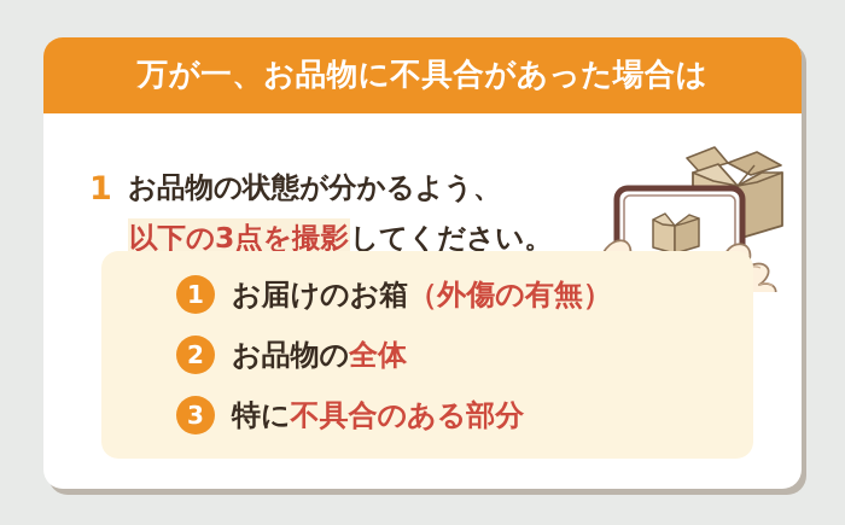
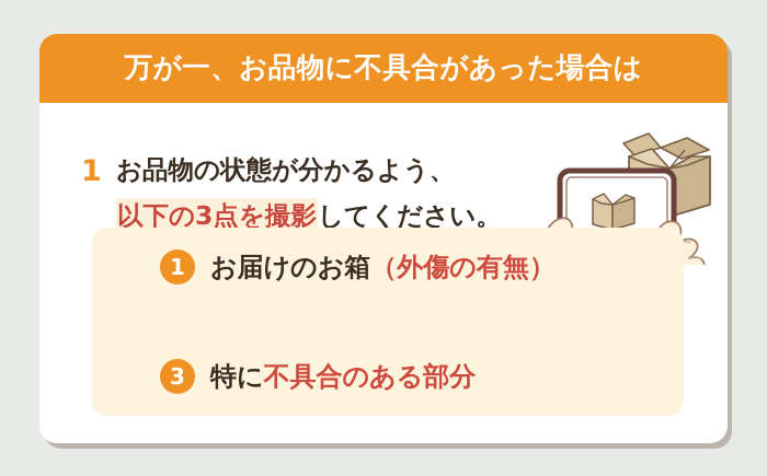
  万が一、お品物に不具合があった場合は
  1
  お品物の状態が分かるよう、
  以下の3点を撮影してください。
  1
  お届けのお箱（外傷の有無）
- 2
- お品物の全体
  3
  特に不具合のある部分
